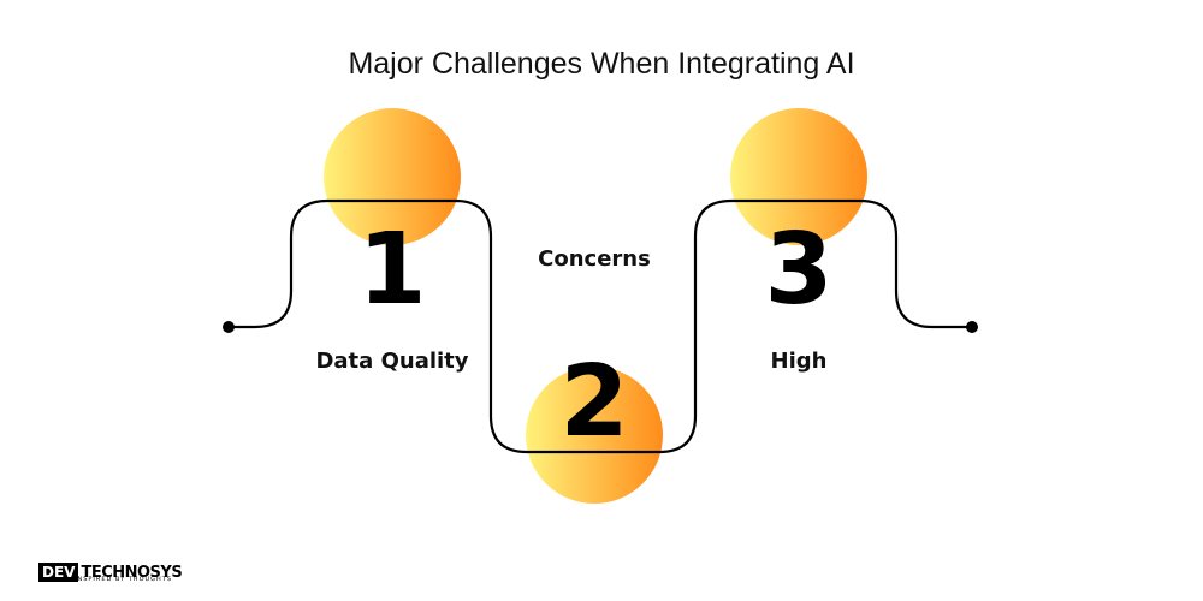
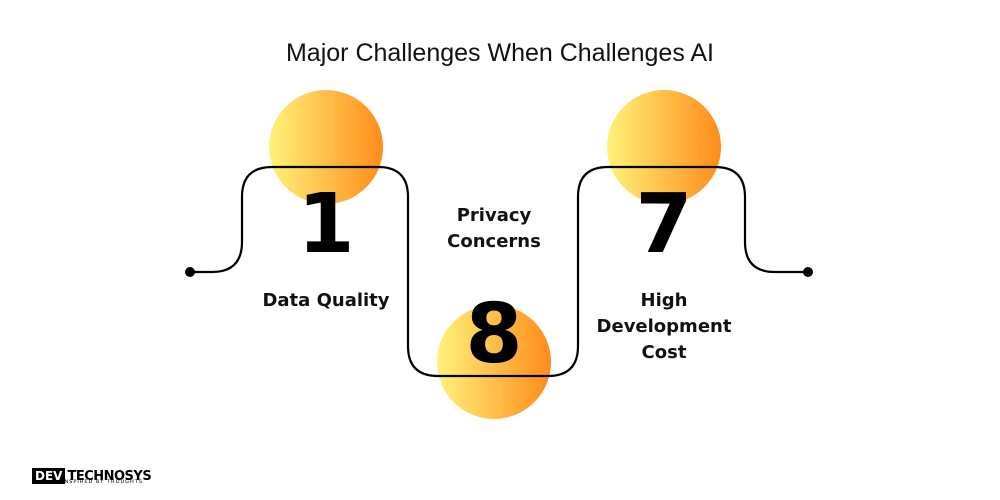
- Major Challenges When Integrating AI
+ Major Challenges When Challenges AI
  1
- 2
+ 8
- 3
+ 7
  Data Quality
+ Privacy
  Concerns
  High
+ Development
+ Cost
  DEV
  TECHNOSYS
